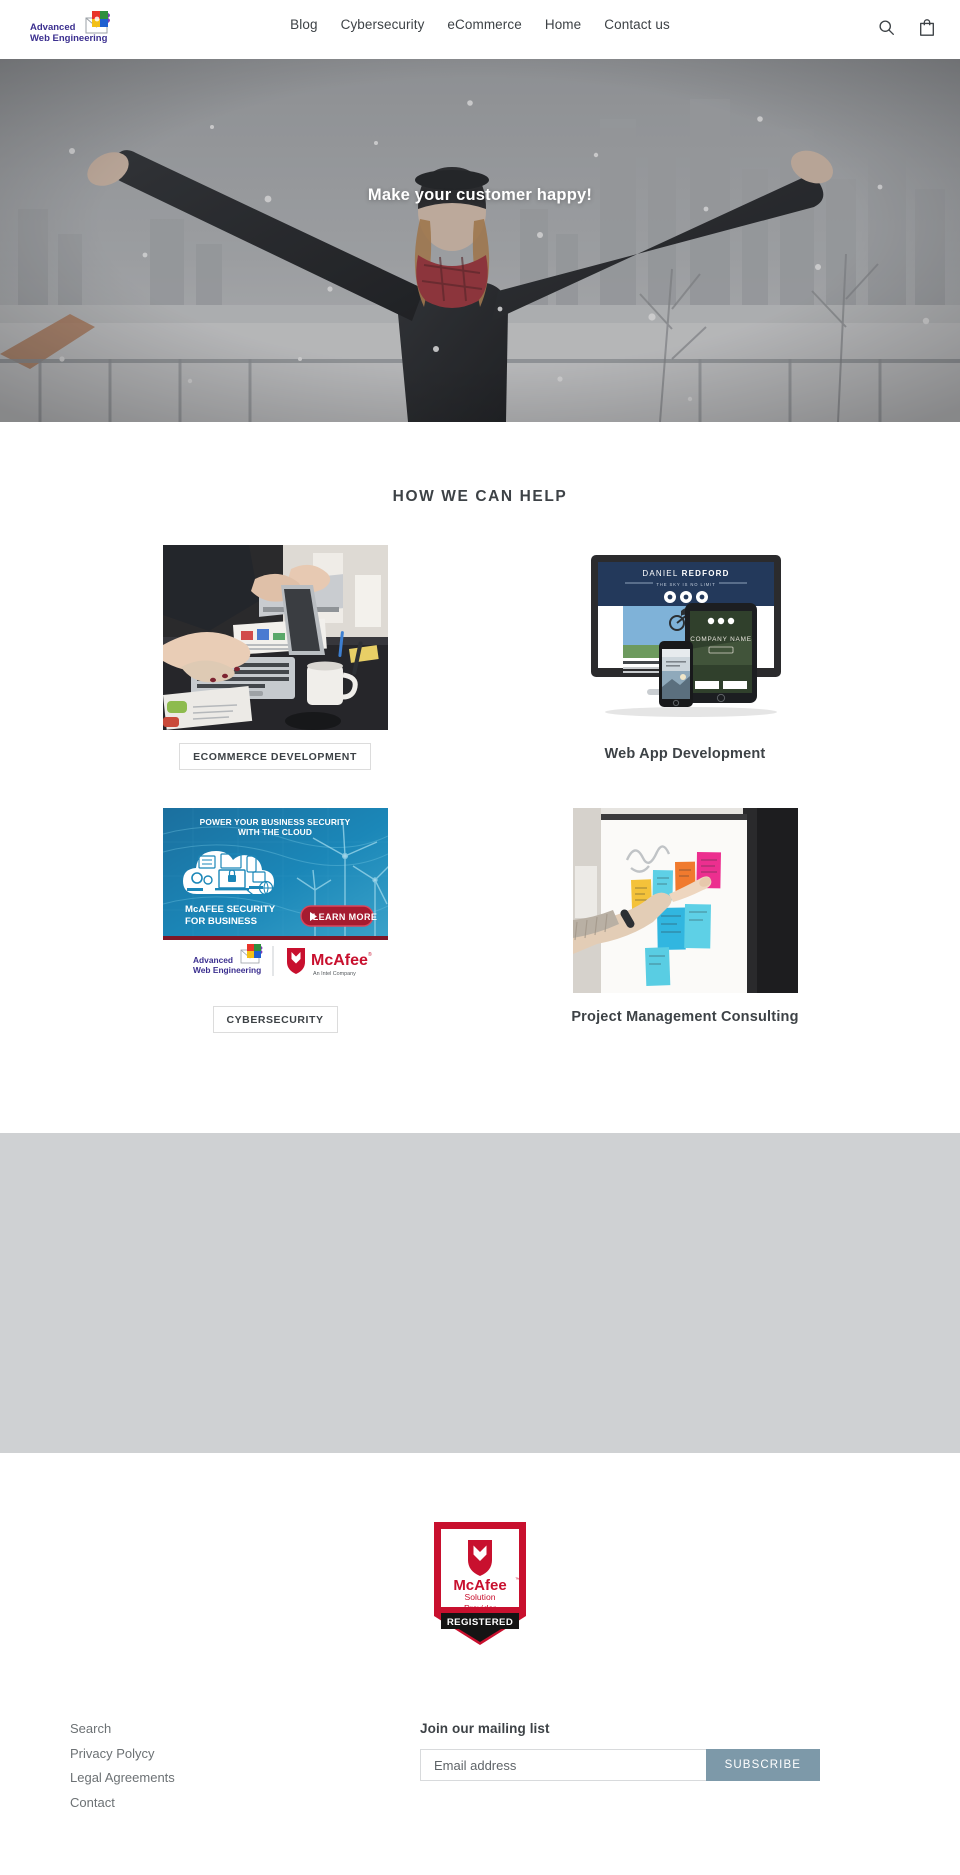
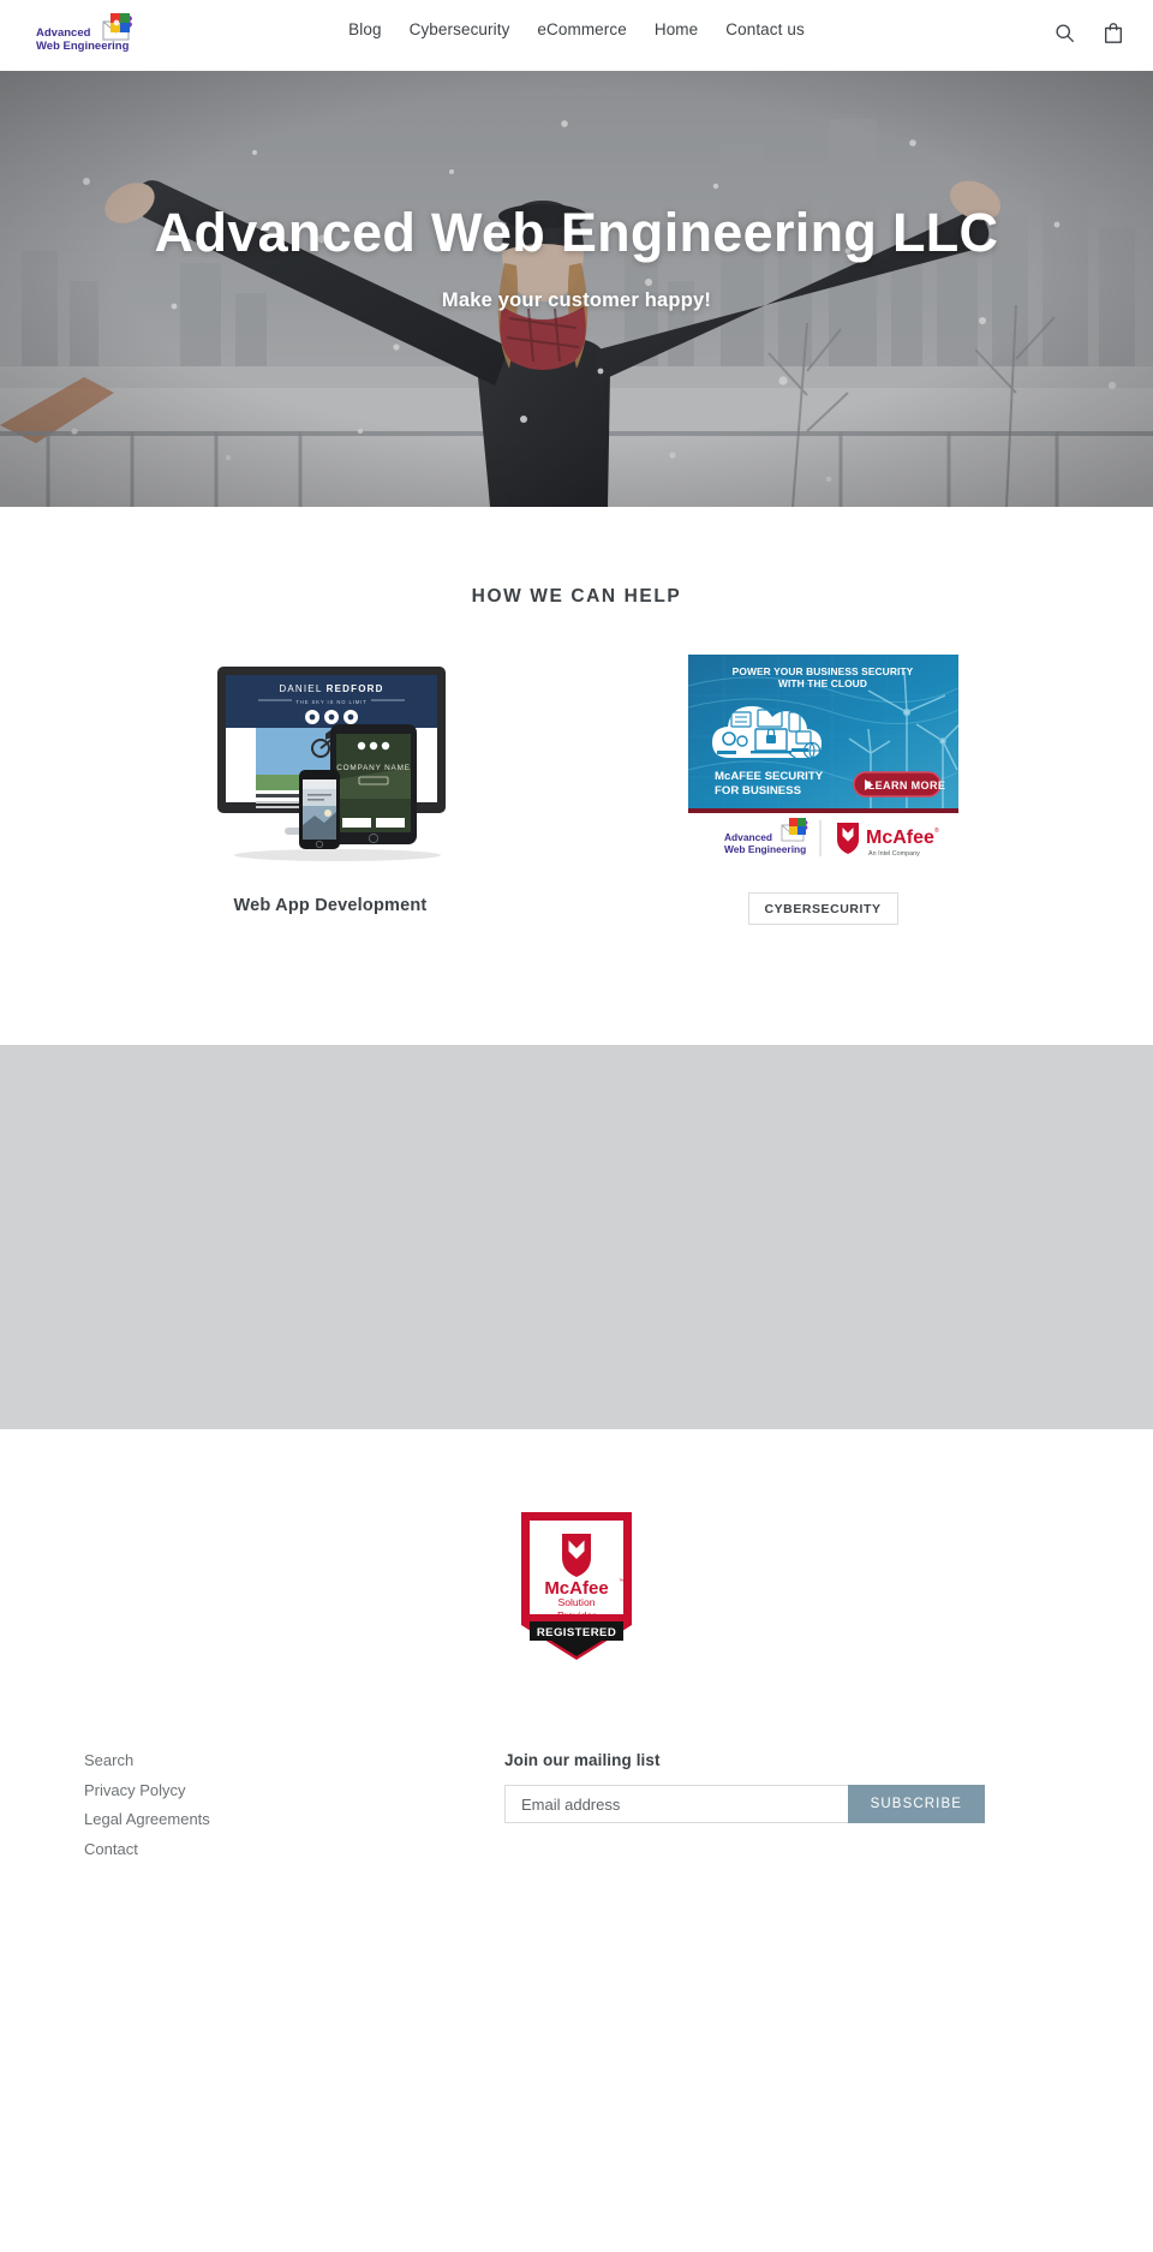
  Advanced
  Web Engineering
  Blog
  Cybersecurity
  eCommerce
  Home
  Contact us
+ Advanced Web Engineering LLC
  Make your customer happy!
  HOW WE CAN HELP
- ECOMMERCE DEVELOPMENT
  DANIEL REDFORD
  Web App Development
  POWER YOUR BUSINESS SECURITY
  WITH THE CLOUD
  McAFEE SECURITY
  FOR BUSINESS
  LEARN MORE
  Advanced
  Web Engineering
  McAfee
  CYBERSECURITY
- Project Management Consulting
  McAfee
  Solution
  Provider
  REGISTERED
  Search
  Privacy Polycy
  Legal Agreements
  Contact
  Join our mailing list
  Email address
  SUBSCRIBE
